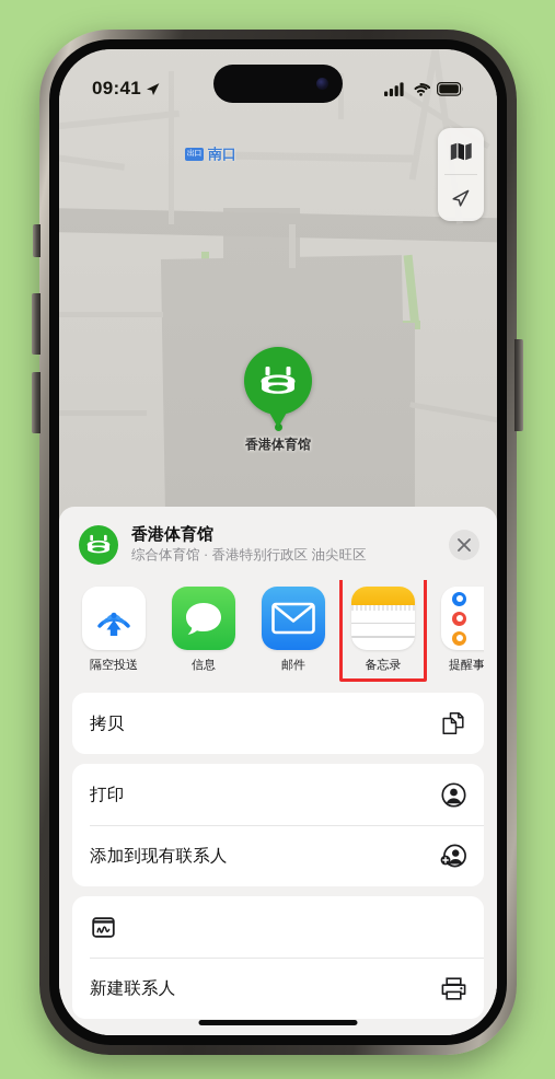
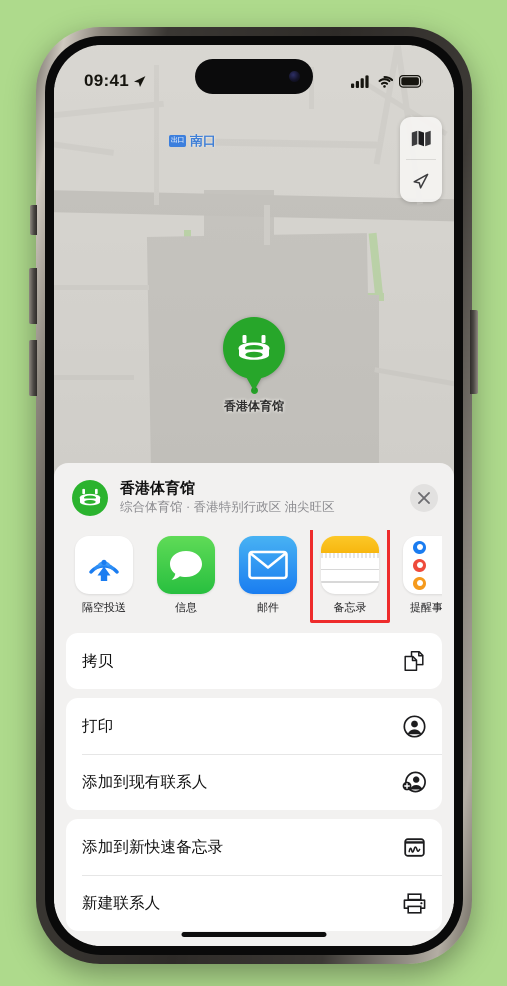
  南口
  香港体育馆
  09:41
  香港体育馆
  综合体育馆 · 香港特别行政区 油尖旺区
  隔空投送
  信息
  邮件
  备忘录
  提醒事
  拷贝
  打印
  添加到现有联系人
+ 添加到新快速备忘录
  新建联系人
